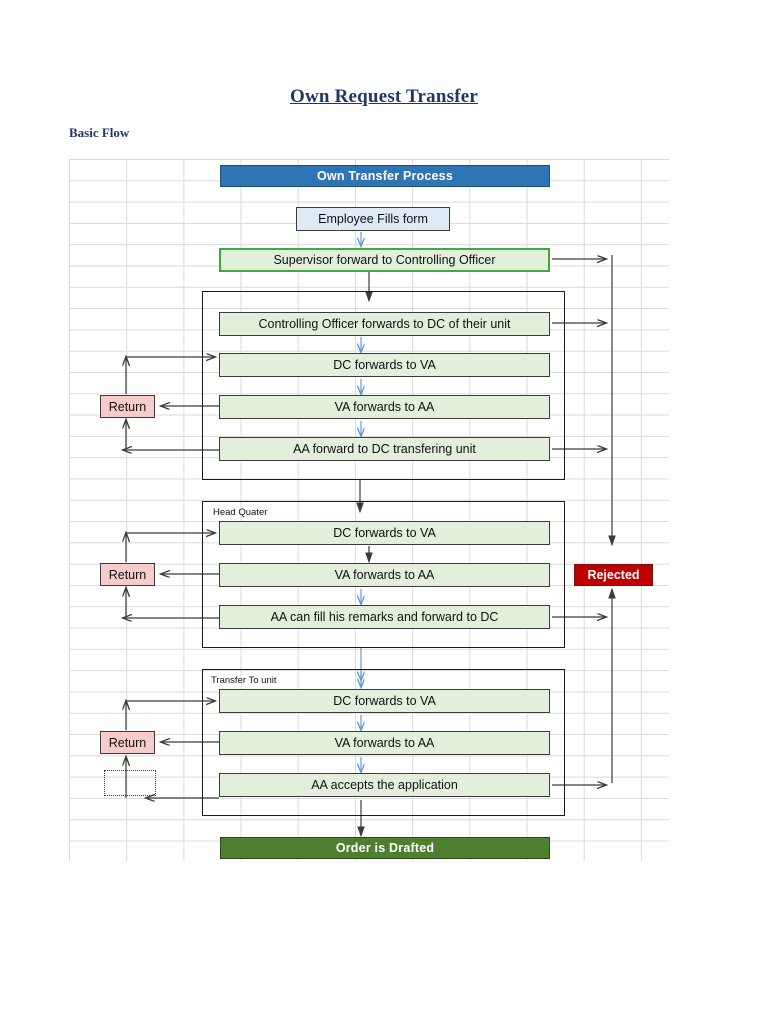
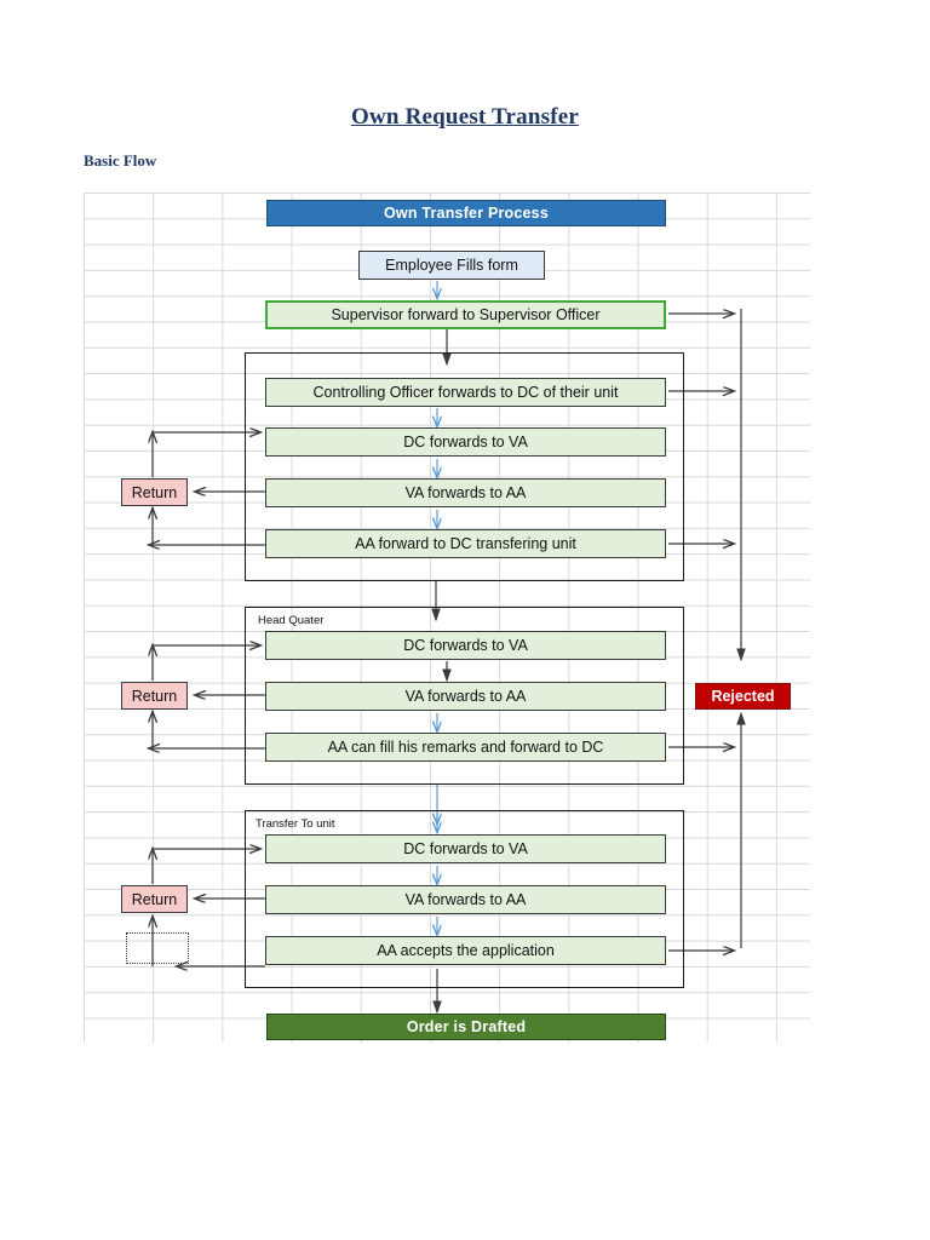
  Own Request Transfer
  Basic Flow
  Head Quater
  Transfer To unit
  Own Transfer Process
  Employee Fills form
- Supervisor forward to Controlling Officer
+ Supervisor forward to Supervisor Officer
  Controlling Officer forwards to DC of their unit
  DC forwards to VA
  VA forwards to AA
  AA forward to DC transfering unit
  DC forwards to VA
  VA forwards to AA
  AA can fill his remarks and forward to DC
  DC forwards to VA
  VA forwards to AA
  AA accepts the application
  Return
  Return
  Return
  Rejected
  Order is Drafted
